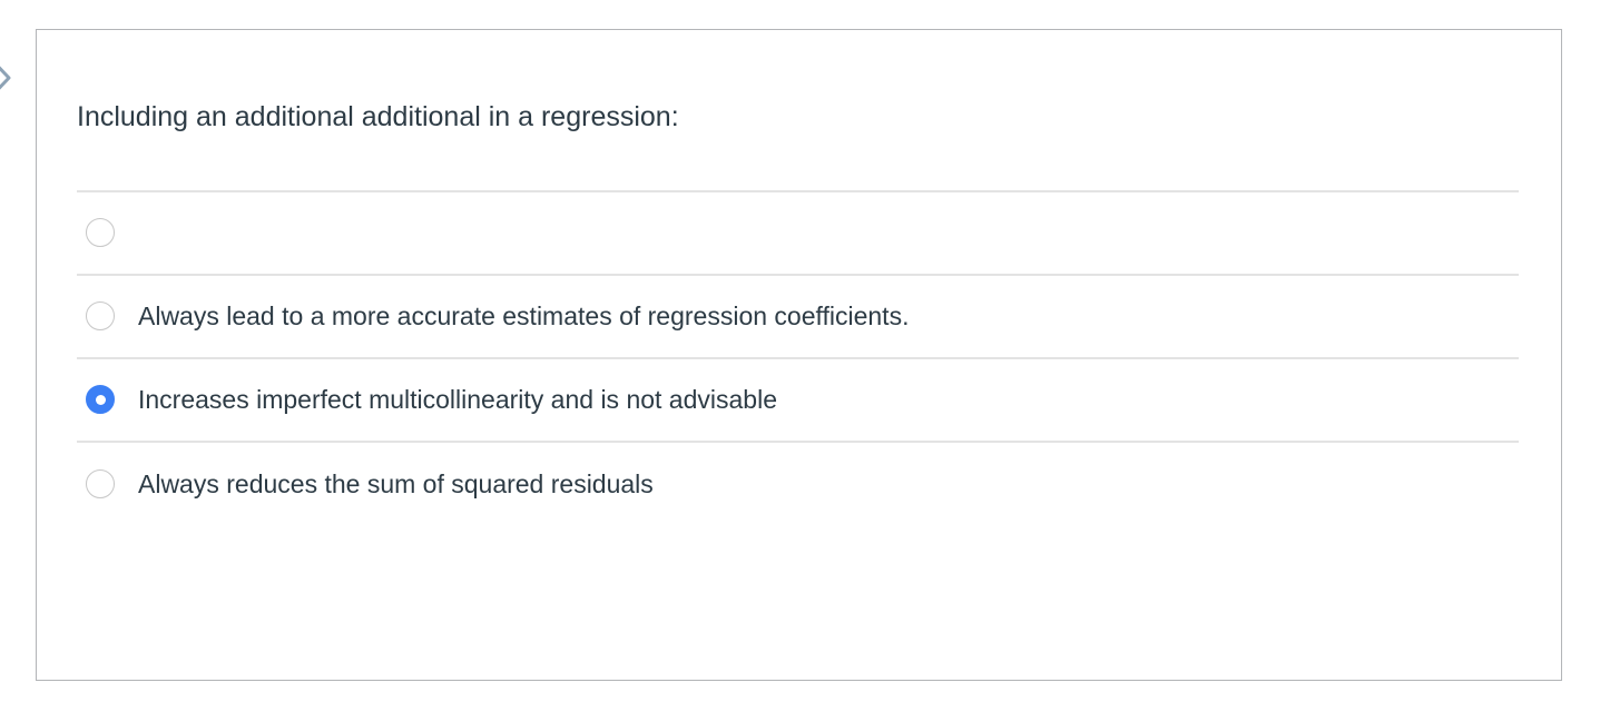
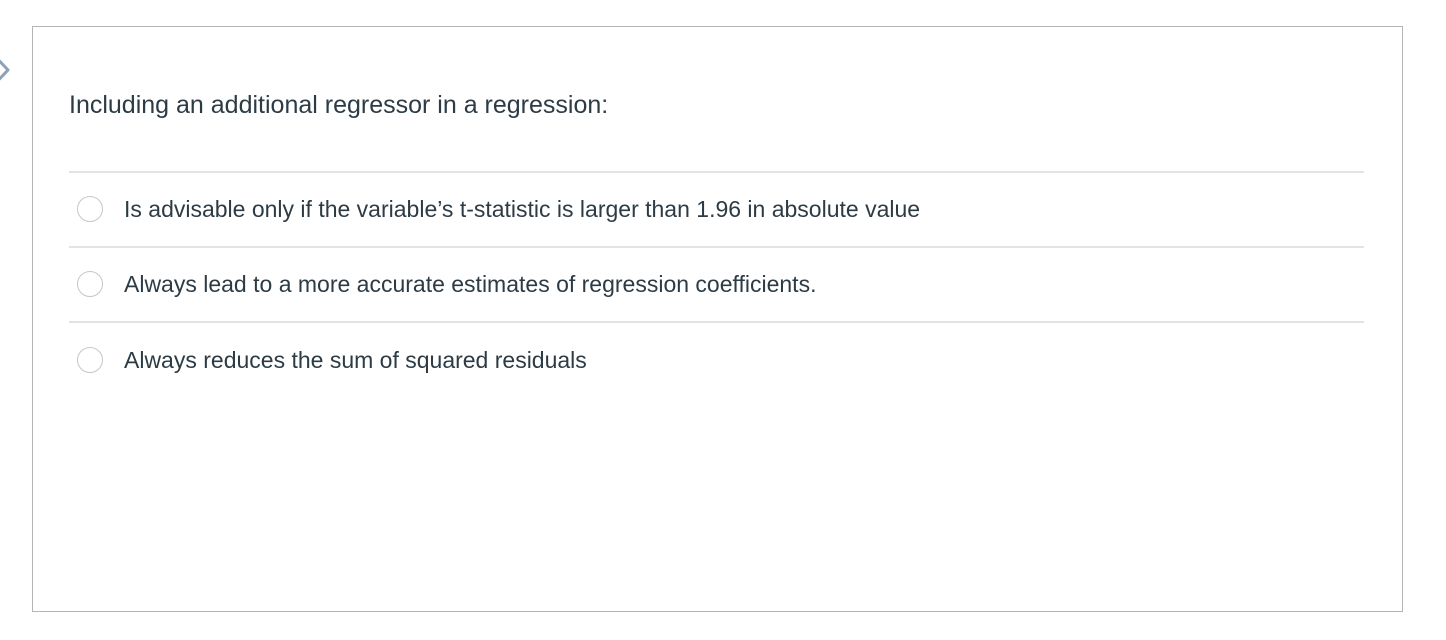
- Including an additional additional in a regression:
+ Including an additional regressor in a regression:
+ Is advisable only if the variable’s t-statistic is larger than 1.96 in absolute value
  Always lead to a more accurate estimates of regression coefficients.
- Increases imperfect multicollinearity and is not advisable
  Always reduces the sum of squared residuals
